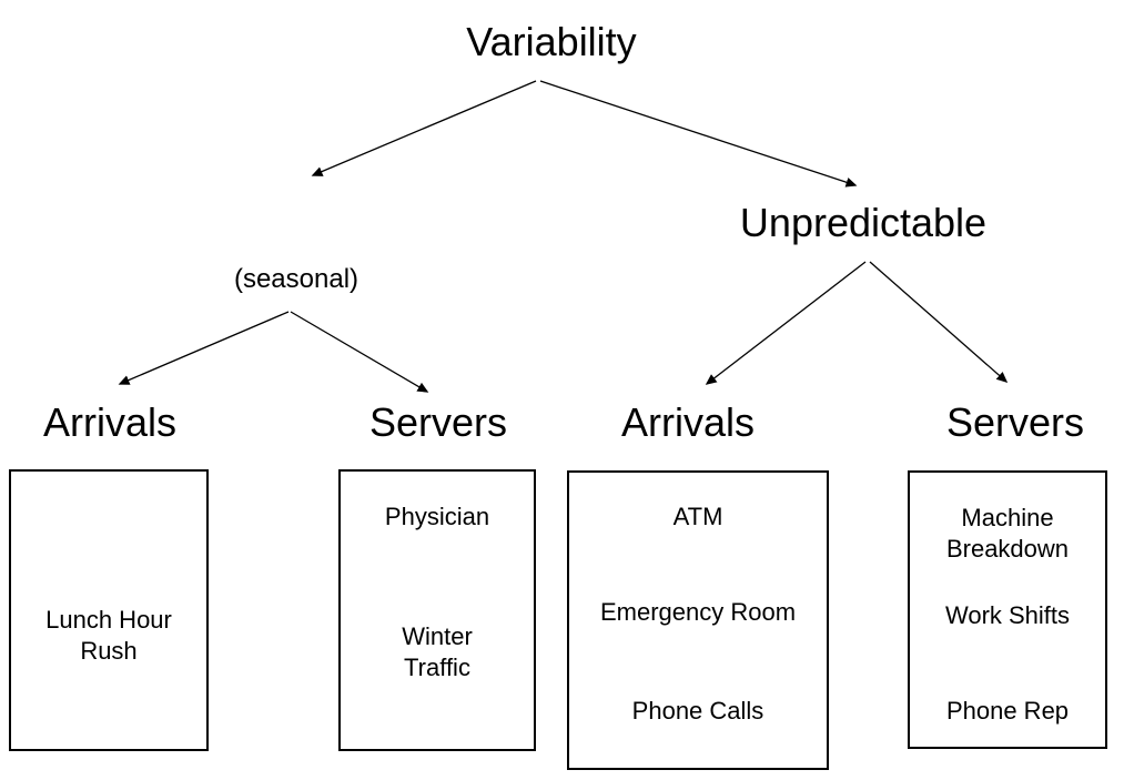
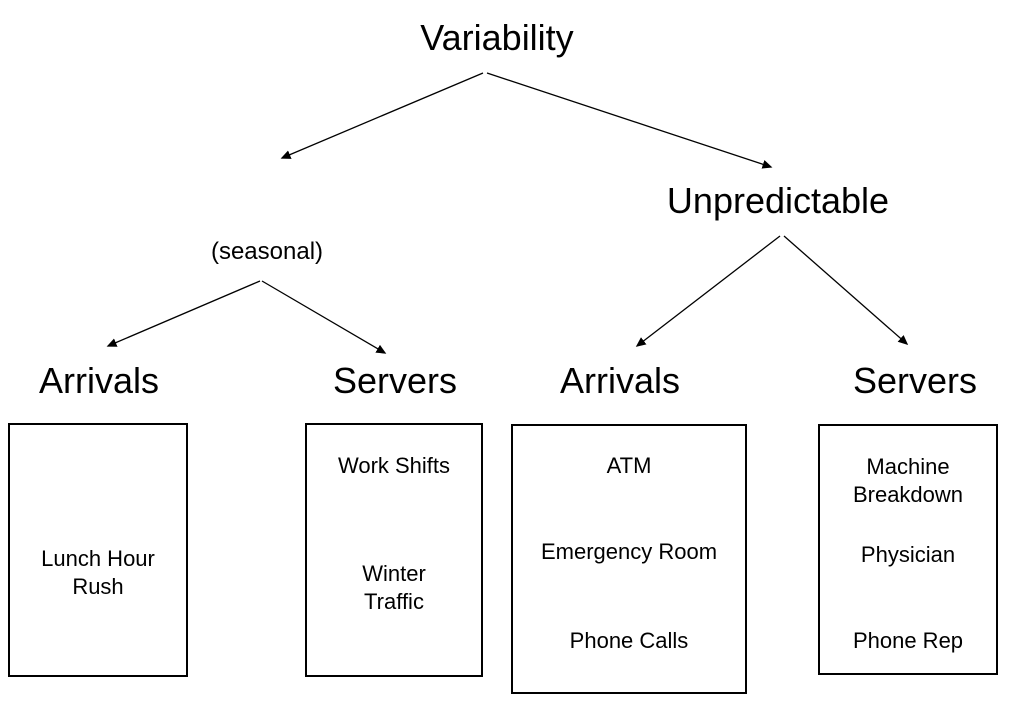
  Variability
  (seasonal)
  Unpredictable
  Arrivals
  Servers
  Arrivals
  Servers
  Lunch Hour
  Rush
- Physician
+ Work Shifts
  Winter
  Traffic
  ATM
  Emergency Room
  Phone Calls
  Machine
  Breakdown
- Work Shifts
+ Physician
  Phone Rep
